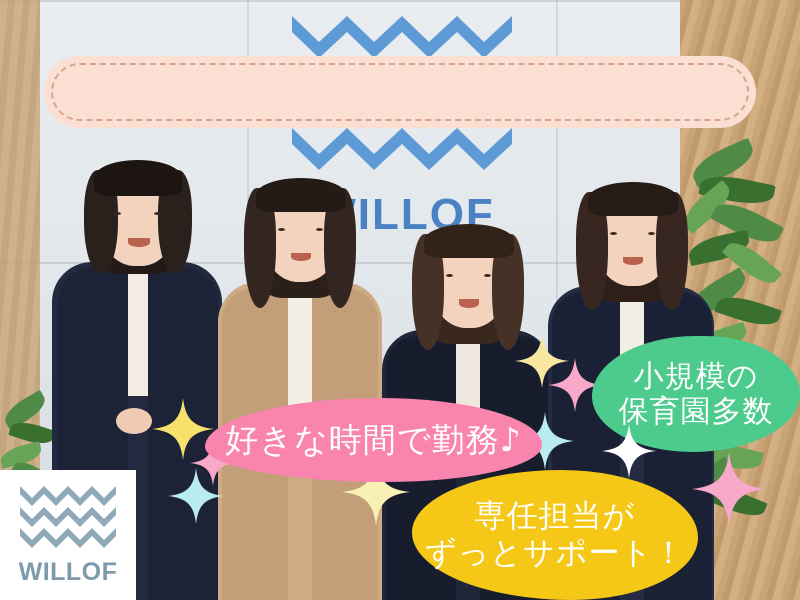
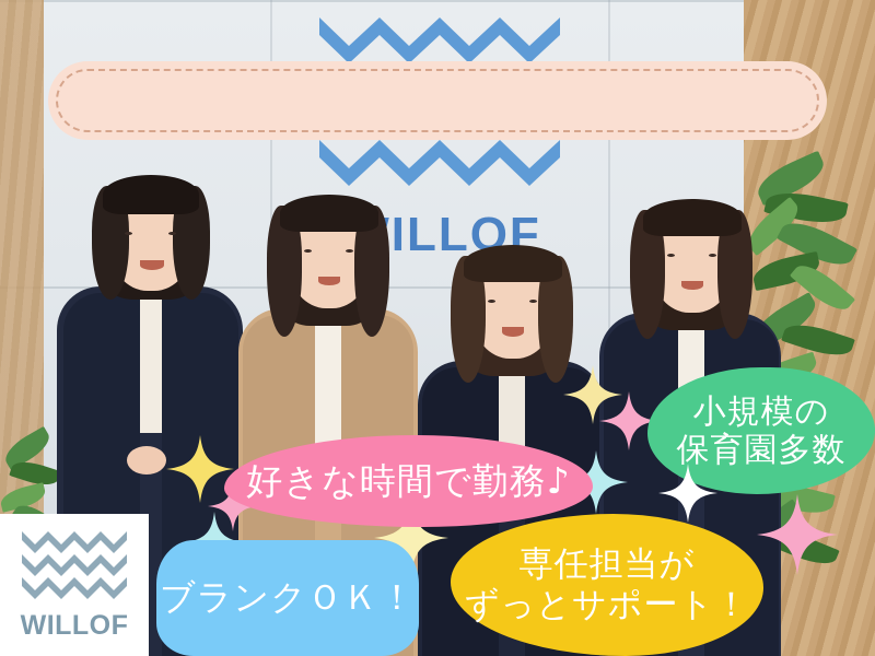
  ILLOF
  好きな時間で勤務♪
  小規模の
  保育園多数
+ ブランクＯＫ！
  専任担当が
  ずっとサポート！
  WILLOF
